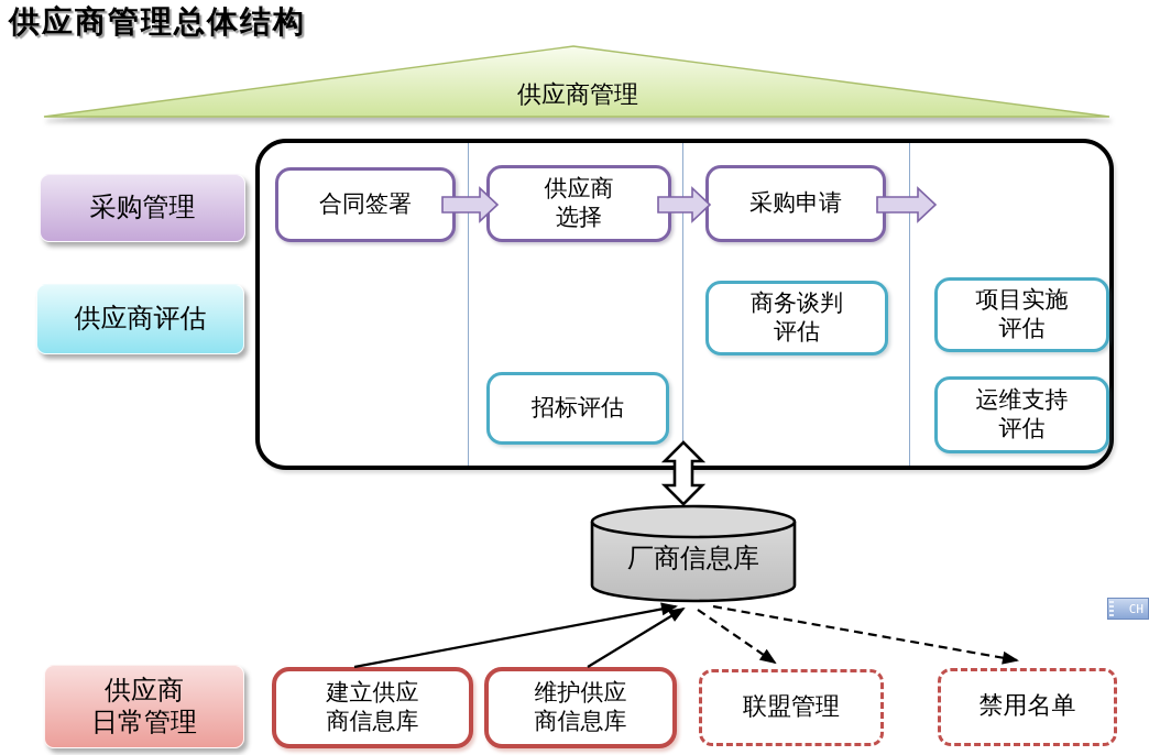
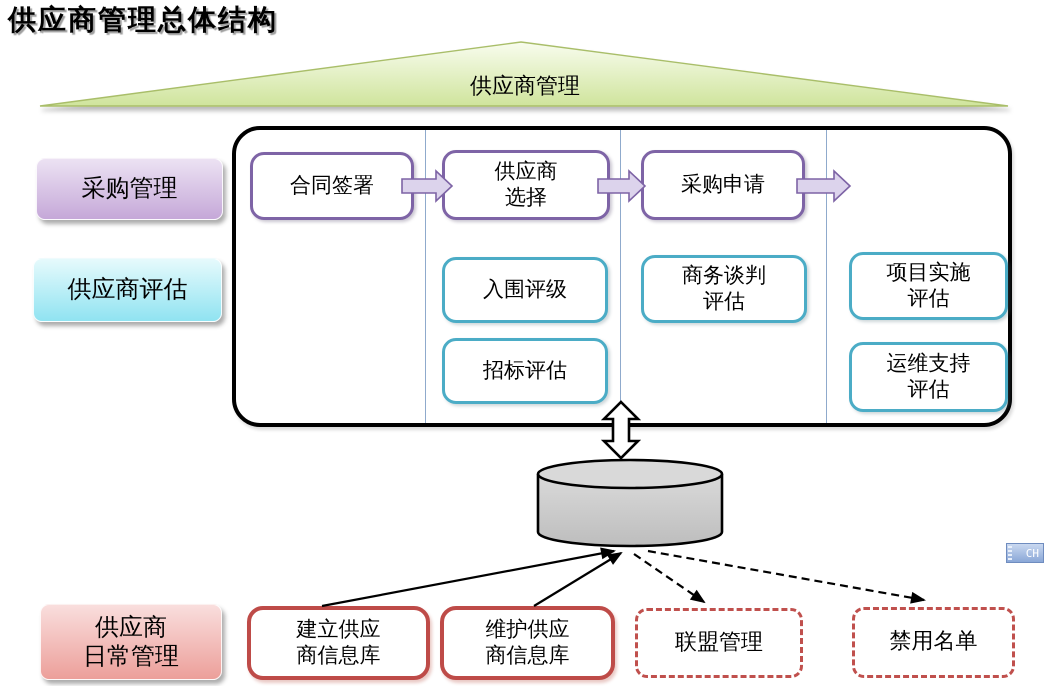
  供应商管理总体结构
  合同签署
  供应商
  选择
  采购申请
+ 入围评级
  商务谈判
  评估
  项目实施
  评估
  招标评估
  运维支持
  评估
  采购管理
  供应商评估
  供应商
  日常管理
  建立供应
  商信息库
  维护供应
  商信息库
  联盟管理
  禁用名单
  供应商管理
- 厂商信息库
  CH
